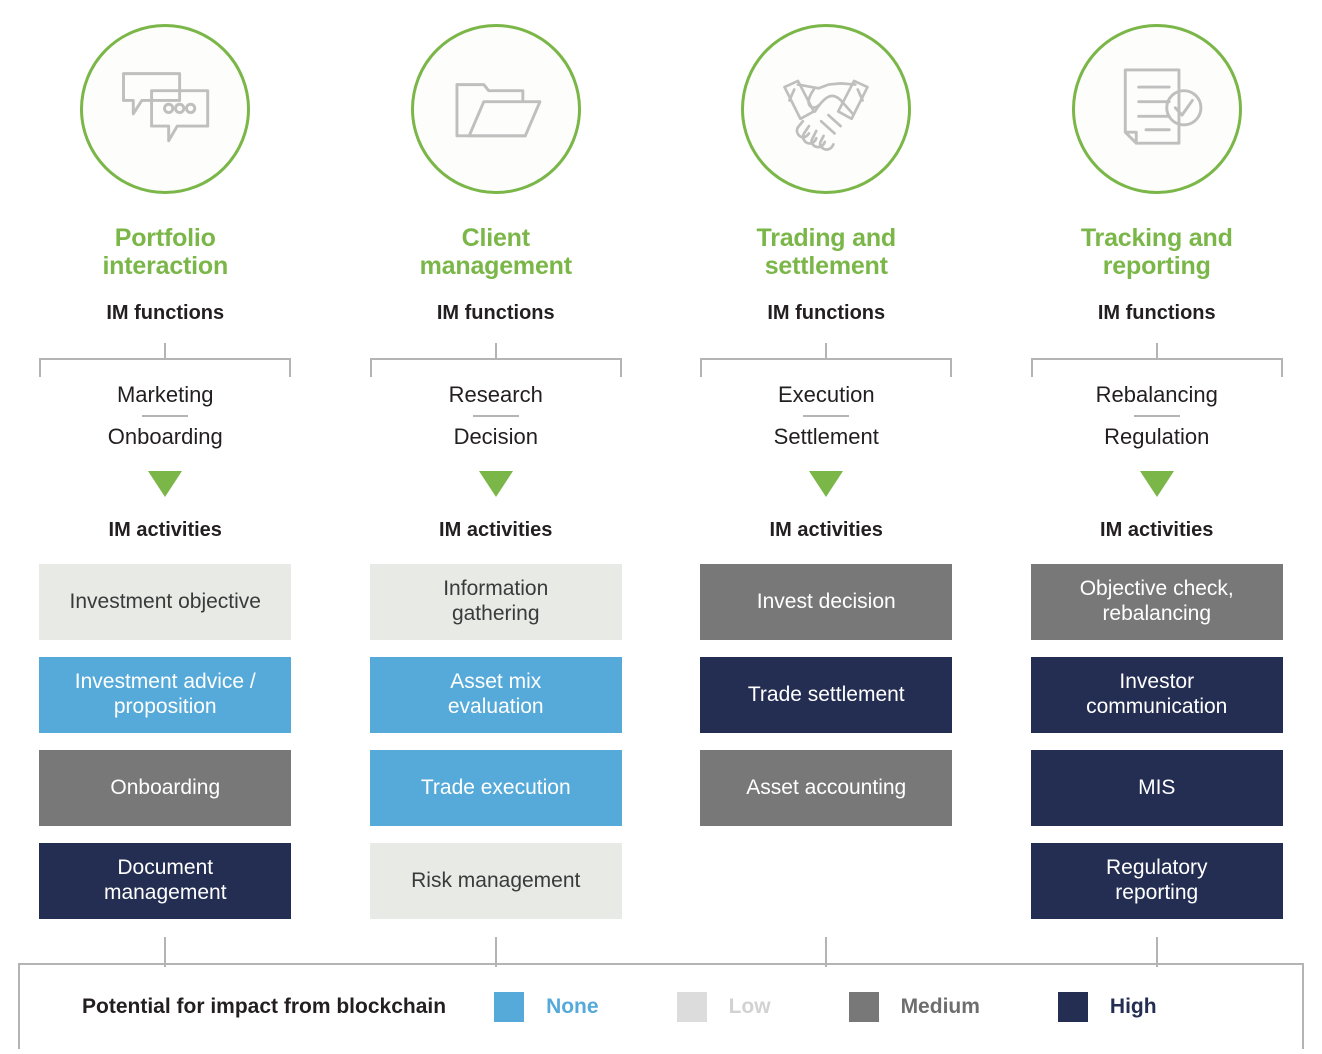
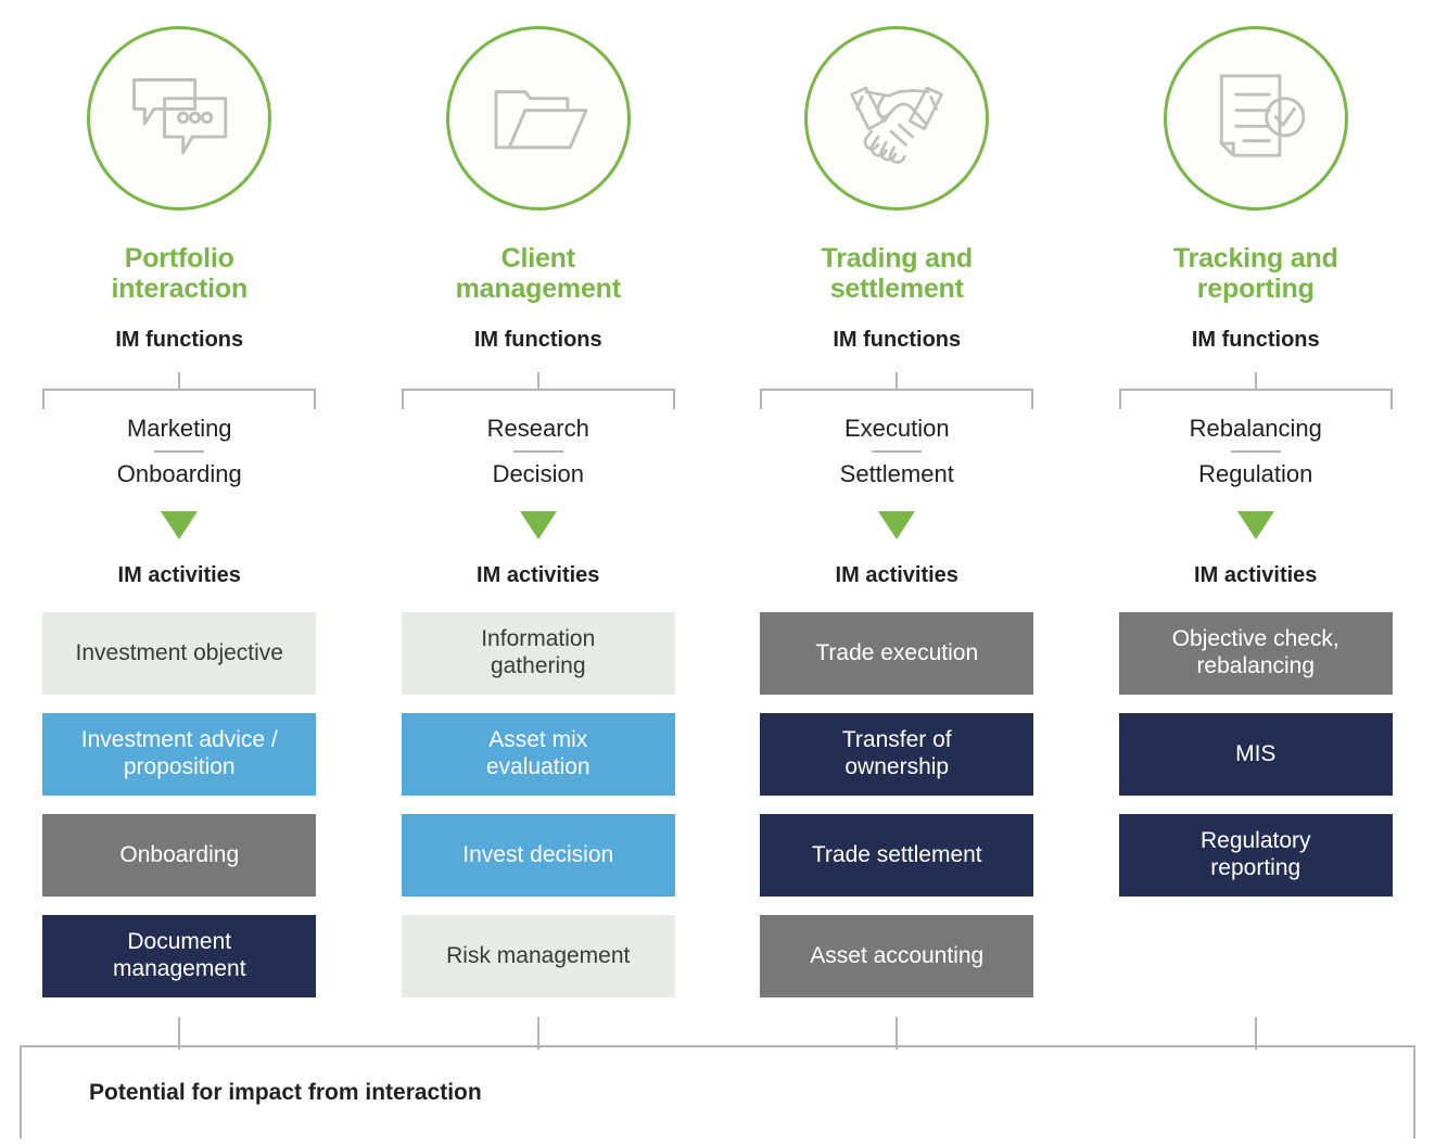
  Portfolio
  interaction
  IM functions
  Marketing
  Onboarding
  IM activities
  Investment objective
  Investment advice /
  proposition
  Onboarding
  Document
  management
  Client
  management
  IM functions
  Research
  Decision
  IM activities
  Information
  gathering
  Asset mix
  evaluation
- Trade execution
+ Invest decision
  Risk management
  Trading and
  settlement
  IM functions
  Execution
  Settlement
  IM activities
- Invest decision
+ Trade execution
+ Transfer of
+ ownership
  Trade settlement
  Asset accounting
  Tracking and
  reporting
  IM functions
  Rebalancing
  Regulation
  IM activities
  Objective check,
  rebalancing
- Investor
- communication
  MIS
  Regulatory
  reporting
- Potential for impact from blockchain
+ Potential for impact from interaction
- None
- Low
- Medium
- High
